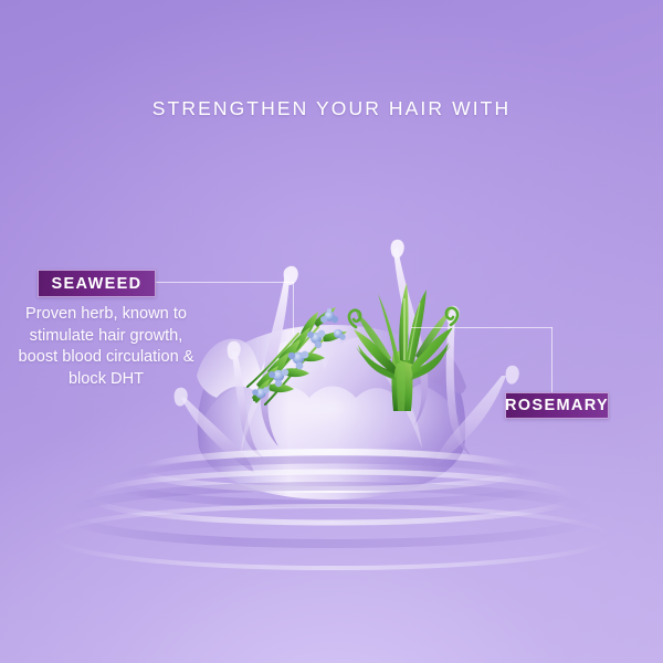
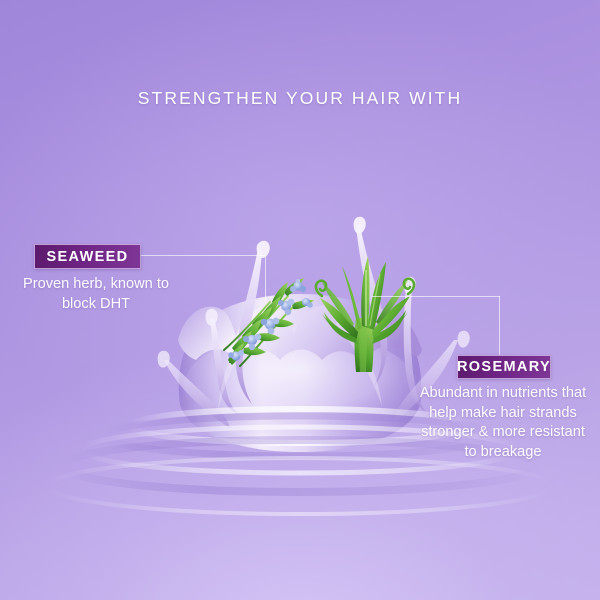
  STRENGTHEN YOUR HAIR WITH
  SEAWEED
  Proven herb, known to
- stimulate hair growth,
- boost blood circulation &
  block DHT
  ROSEMARY
+ Abundant in nutrients that
+ help make hair strands
+ stronger & more resistant
+ to breakage
